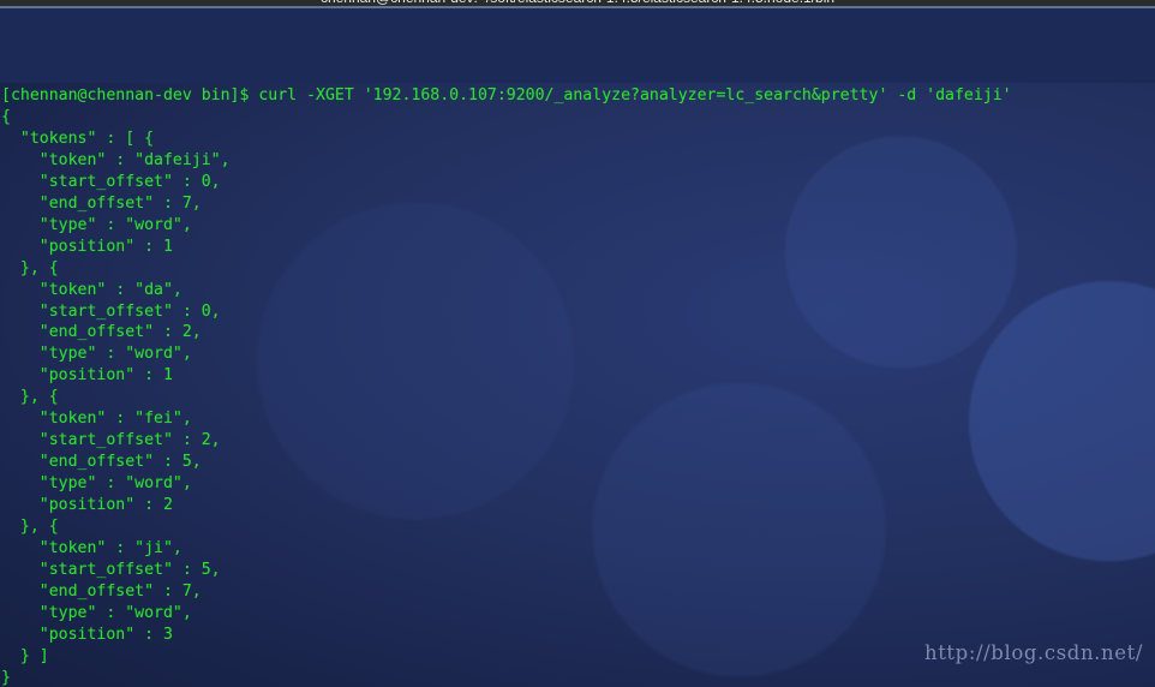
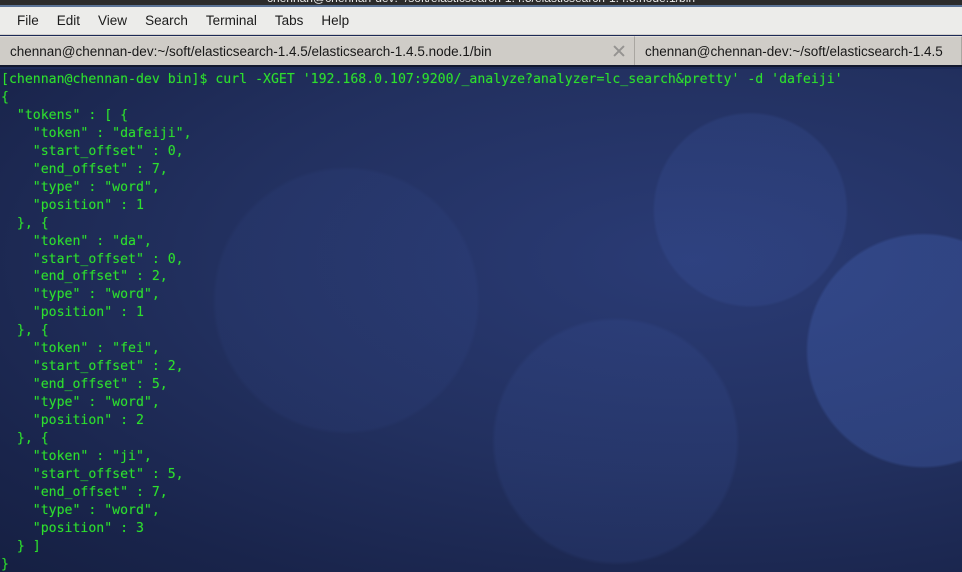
+ File
+ Edit
+ View
+ Search
+ Terminal
+ Tabs
+ Help
+ chennan@chennan-dev:~/soft/elasticsearch-1.4.5/elasticsearch-1.4.5.node.1/bin
+ chennan@chennan-dev:~/soft/elasticsearch-1.4.5
  [chennan@chennan-dev bin]$ curl -XGET '192.168.0.107:9200/_analyze?analyzer=lc_search&pretty' -d 'dafeiji'
  {
  "tokens" : [ {
  "token" : "dafeiji",
  "start_offset" : 0,
  "end_offset" : 7,
  "type" : "word",
  "position" : 1
  }, {
  "token" : "da",
  "start_offset" : 0,
  "end_offset" : 2,
  "type" : "word",
  "position" : 1
  }, {
  "token" : "fei",
  "start_offset" : 2,
  "end_offset" : 5,
  "type" : "word",
  "position" : 2
  }, {
  "token" : "ji",
  "start_offset" : 5,
  "end_offset" : 7,
  "type" : "word",
  "position" : 3
  } ]
  }
- http://blog.csdn.net/
